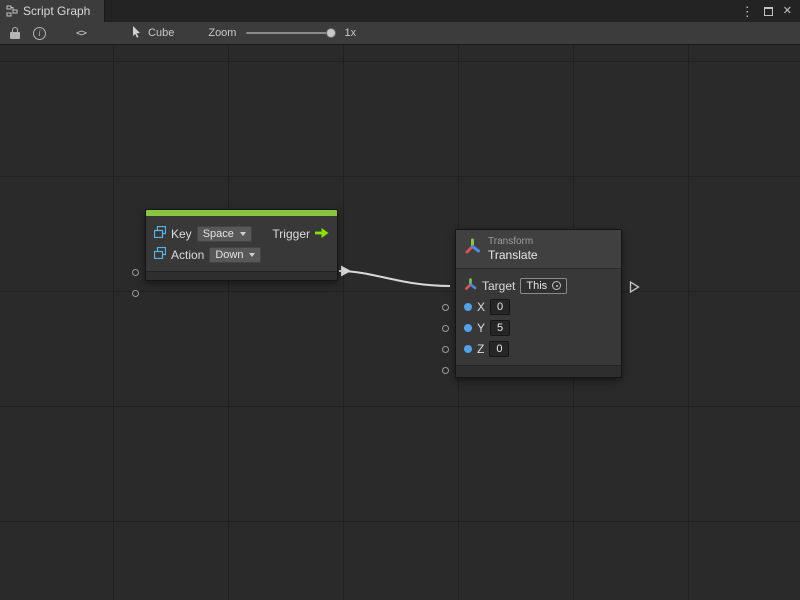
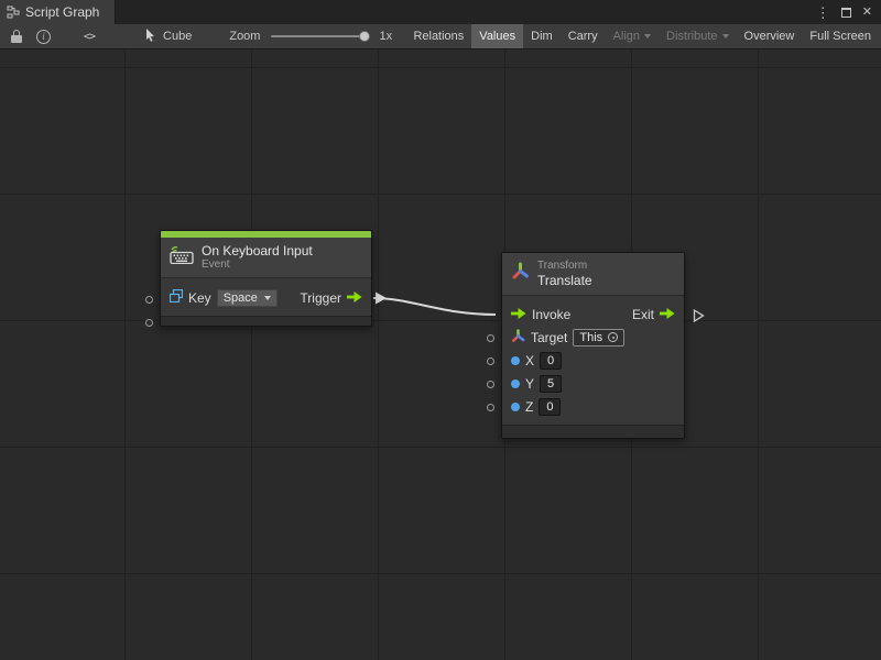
  Script Graph
  ⋮
  ✕
  i
  <>
  Cube
  Zoom
  1x
+ Relations
+ Values
+ Dim
+ Carry
+ Align
+ Distribute
+ Overview
+ Full Screen
+ On Keyboard Input
+ Event
  Key
  Space
  Trigger
- Action
- Down
  Transform
  Translate
+ Invoke
+ Exit
  Target
  This
  X
  0
  Y
  5
  Z
  0
